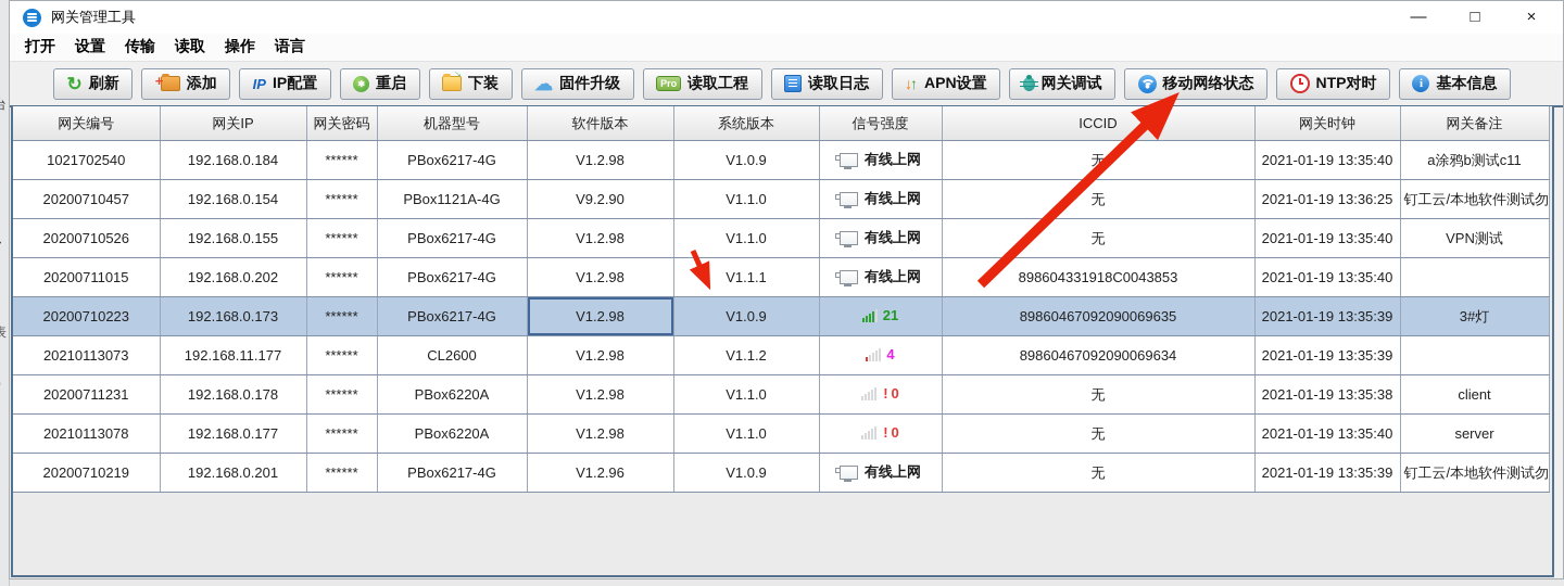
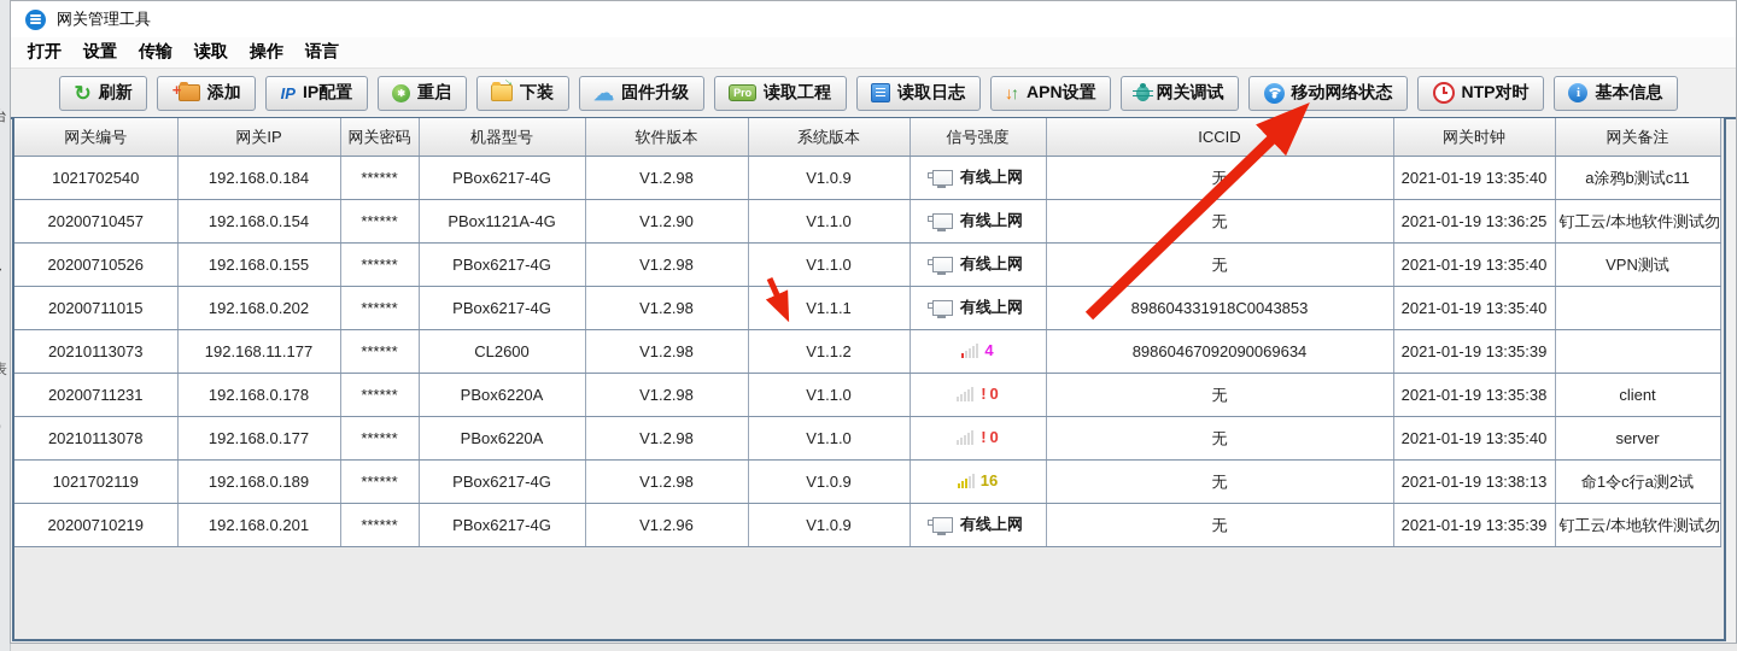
  台
  表
  网关管理工具
- —
- □
- ×
  打开
  设置
  传输
  读取
  操作
  语言
  刷新
  添加
  IP配置
  重启
  下装
  固件升级
  读取工程
  读取日志
  APN设置
  网关调试
  移动网络状态
  NTP对时
  基本信息
  网关编号	网关IP	网关密码	机器型号	软件版本	系统版本	信号强度	ICCID	网关时钟	网关备注
  1021702540	192.168.0.184	******	PBox6217-4G	V1.2.98	V1.0.9	有线上网	无	2021-01-19 13:35:40	a涂鸦b测试c11
- 20200710457	192.168.0.154	******	PBox1121A-4G	V9.2.90	V1.1.0	有线上网	无	2021-01-19 13:36:25	钉工云/本地软件测试勿
+ 20200710457	192.168.0.154	******	PBox1121A-4G	V1.2.90	V1.1.0	有线上网	无	2021-01-19 13:36:25	钉工云/本地软件测试勿
  20200710526	192.168.0.155	******	PBox6217-4G	V1.2.98	V1.1.0	有线上网	无	2021-01-19 13:35:40	VPN测试
  20200711015	192.168.0.202	******	PBox6217-4G	V1.2.98	V1.1.1	有线上网	898604331918C0043853	2021-01-19 13:35:40
- 20200710223	192.168.0.173	******	PBox6217-4G	V1.2.98	V1.0.9	21	89860467092090069635	2021-01-19 13:35:39	3#灯
  20210113073	192.168.11.177	******	CL2600	V1.2.98	V1.1.2	4	89860467092090069634	2021-01-19 13:35:39
  20200711231	192.168.0.178	******	PBox6220A	V1.2.98	V1.1.0	! 0	无	2021-01-19 13:35:38	client
  20210113078	192.168.0.177	******	PBox6220A	V1.2.98	V1.1.0	! 0	无	2021-01-19 13:35:40	server
+ 1021702119	192.168.0.189	******	PBox6217-4G	V1.2.98	V1.0.9	16	无	2021-01-19 13:38:13	命1令c行a测2试
  20200710219	192.168.0.201	******	PBox6217-4G	V1.2.96	V1.0.9	有线上网	无	2021-01-19 13:35:39	钉工云/本地软件测试勿
